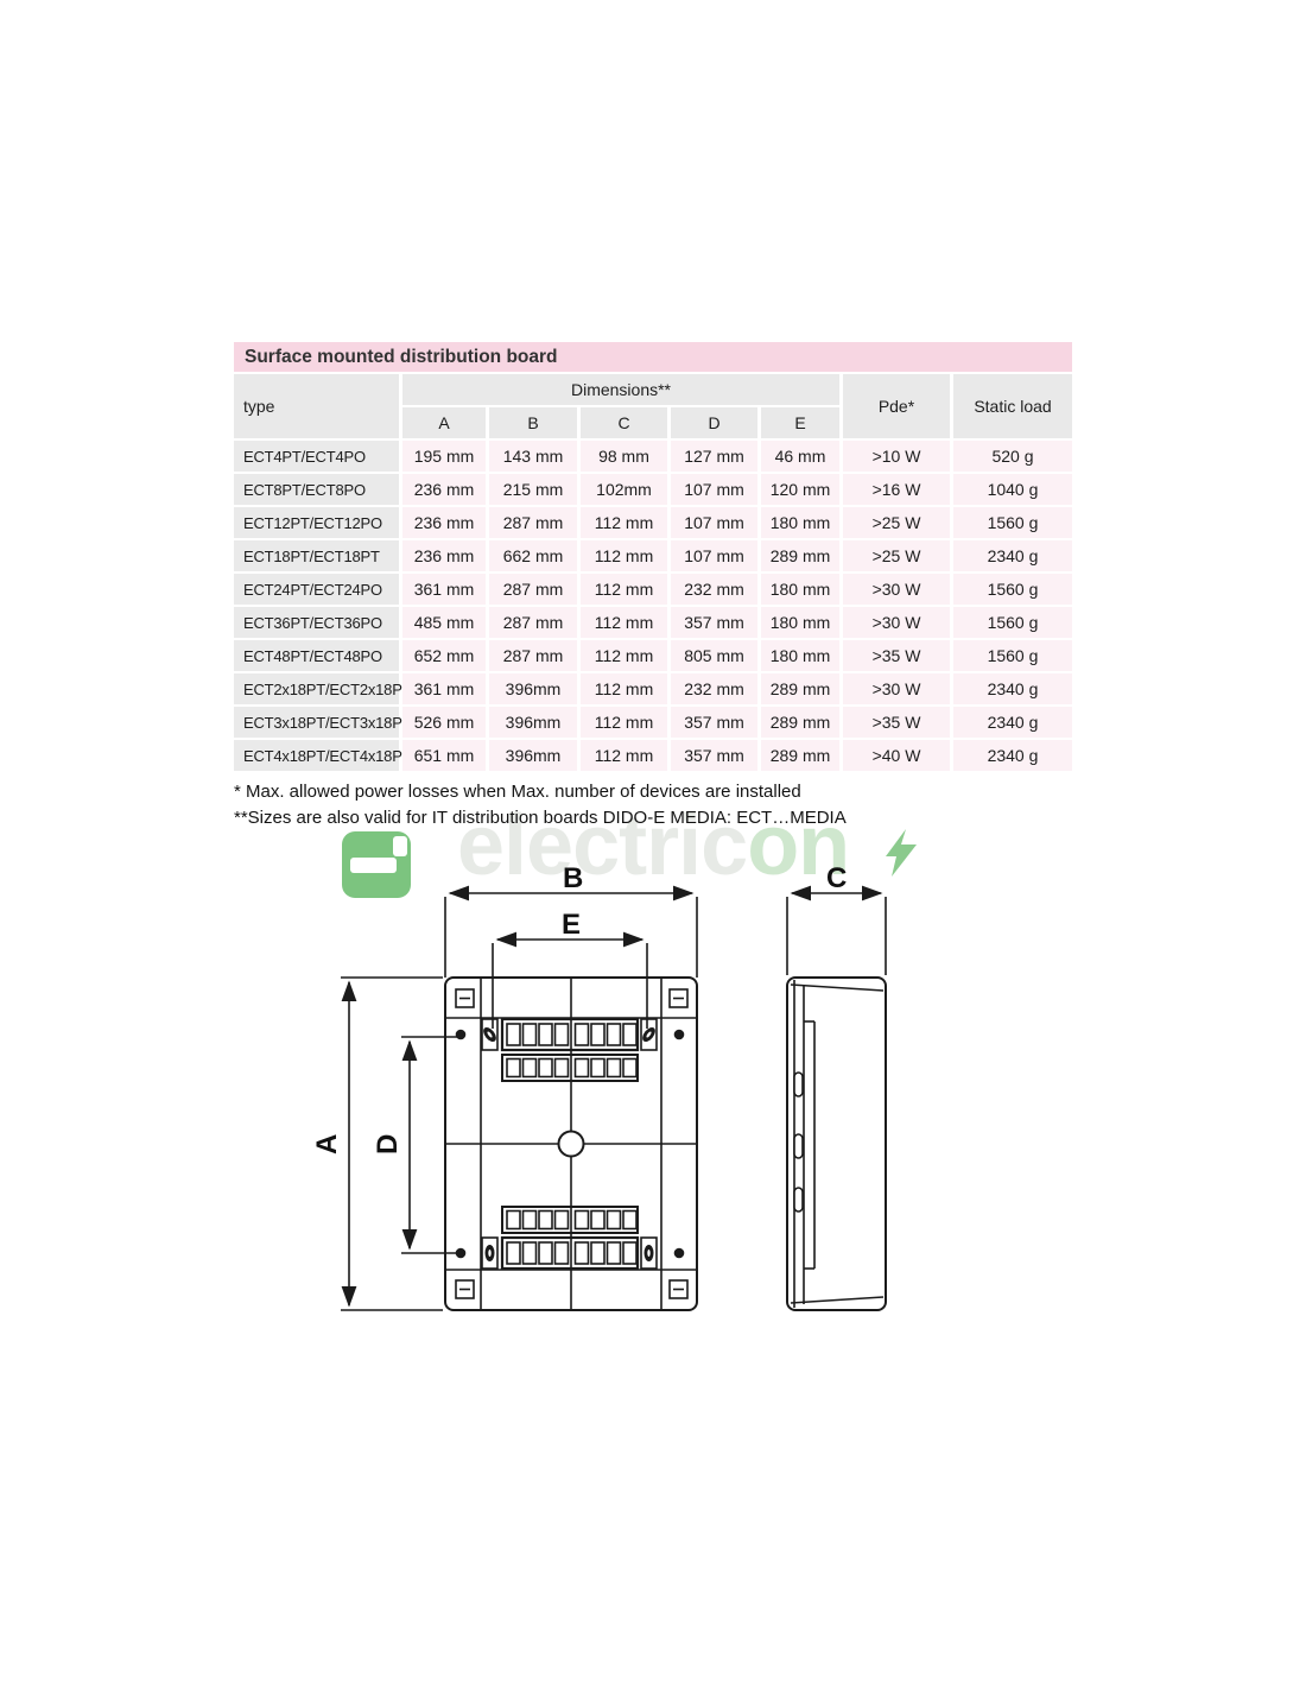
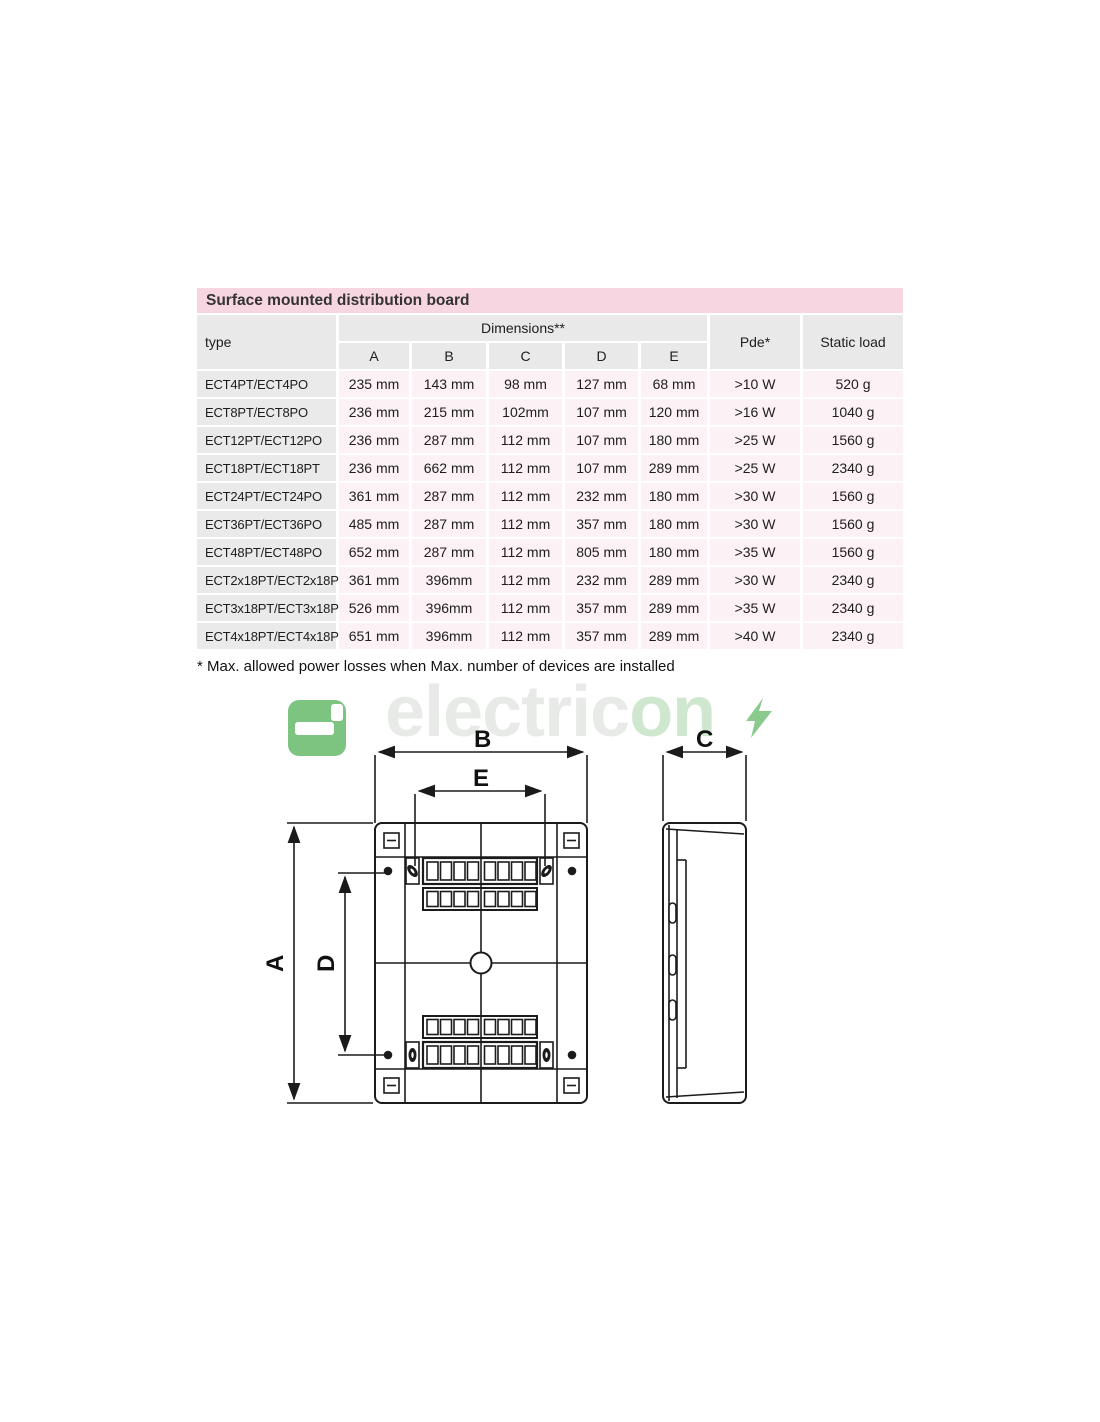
  electricon
  Surface mounted distribution board
  type
  Dimensions**
  Pde*
  Static load
  A
  B
  C
  D
  E
  ECT4PT/ECT4PO
- 195 mm
+ 235 mm
  143 mm
  98 mm
  127 mm
- 46 mm
+ 68 mm
  >10 W
  520 g
  ECT8PT/ECT8PO
  236 mm
  215 mm
  102mm
  107 mm
  120 mm
  >16 W
  1040 g
  ECT12PT/ECT12PO
  236 mm
  287 mm
  112 mm
  107 mm
  180 mm
  >25 W
  1560 g
  ECT18PT/ECT18PT
  236 mm
  662 mm
  112 mm
  107 mm
  289 mm
  >25 W
  2340 g
  ECT24PT/ECT24PO
  361 mm
  287 mm
  112 mm
  232 mm
  180 mm
  >30 W
  1560 g
  ECT36PT/ECT36PO
  485 mm
  287 mm
  112 mm
  357 mm
  180 mm
  >30 W
  1560 g
  ECT48PT/ECT48PO
  652 mm
  287 mm
  112 mm
  805 mm
  180 mm
  >35 W
  1560 g
  ECT2x18PT/ECT2x18P
  361 mm
  396mm
  112 mm
  232 mm
  289 mm
  >30 W
  2340 g
  ECT3x18PT/ECT3x18P
  526 mm
  396mm
  112 mm
  357 mm
  289 mm
  >35 W
  2340 g
  ECT4x18PT/ECT4x18P
  651 mm
  396mm
  112 mm
  357 mm
  289 mm
  >40 W
  2340 g
  * Max. allowed power losses when Max. number of devices are installed
- **Sizes are also valid for IT distribution boards DIDO-E MEDIA: ECT…MEDIA
  B
  E
  C
